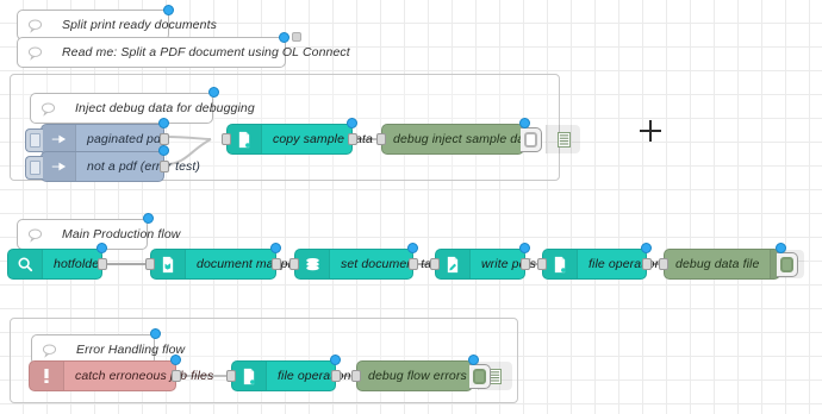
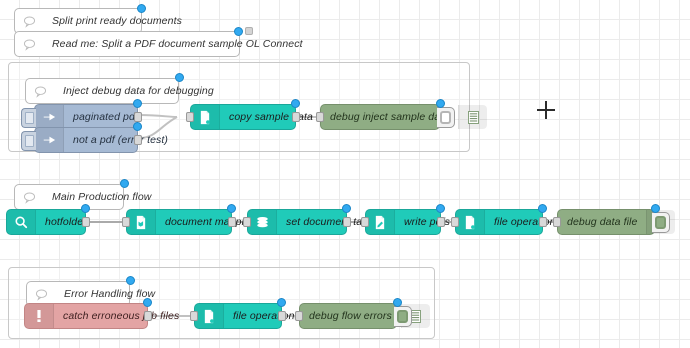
  Split print ready documents
- Read me: Split a PDF document using OL Connect
+ Read me: Split a PDF document sample OL Connect
  Inject debug data for debugging
  paginated pd
  not a pdf (errr test)
  copy sampleata
  debug inject sample d
  Main Production flow
  hotfolde
  document map
  set docume ta
  write ps
  debug data file
  Error Handling flow
  catch erroneousb files
  file operan
  debug flow errors
